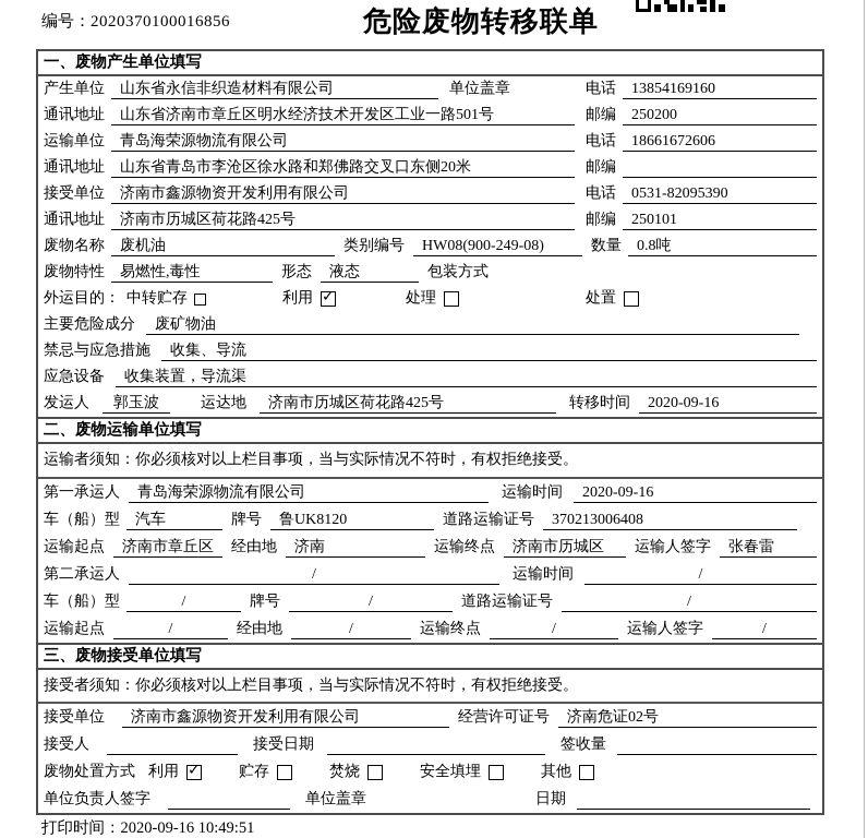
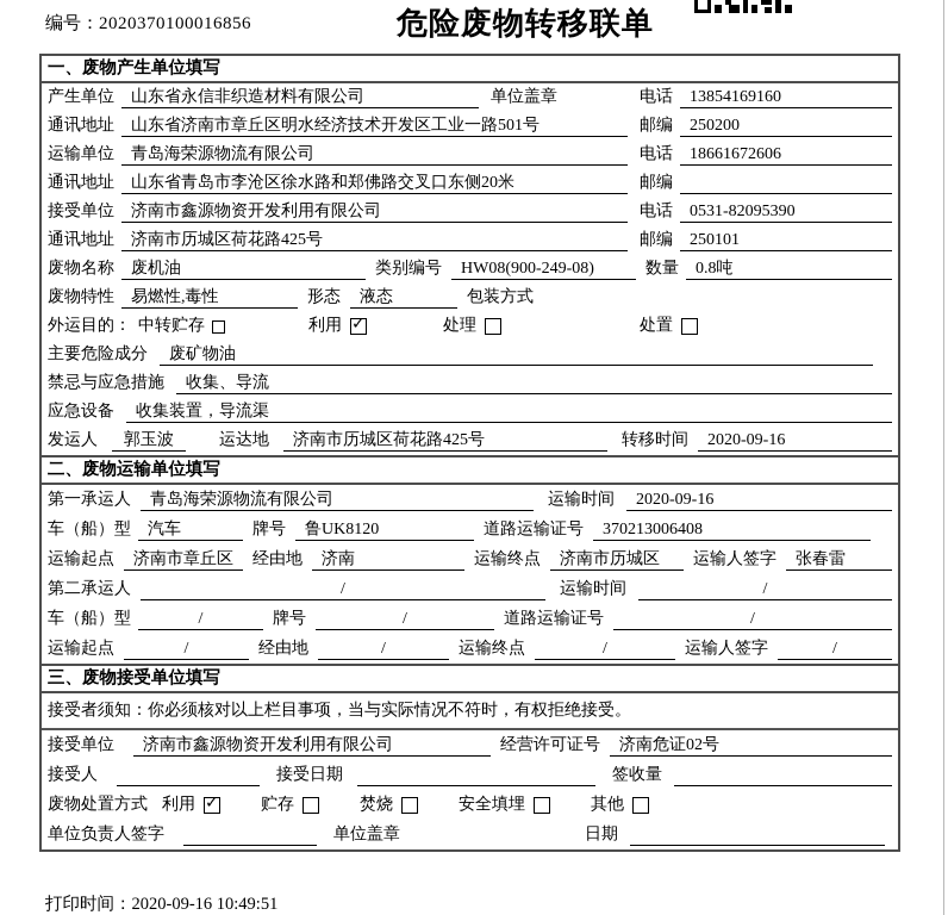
  编号：2020370100016856
  危险废物转移联单
  一、废物产生单位填写
  产生单位
  山东省永信非织造材料有限公司
  单位盖章
  电话
  13854169160
  通讯地址
  山东省济南市章丘区明水经济技术开发区工业一路501号
  邮编
  250200
  运输单位
  青岛海荣源物流有限公司
  电话
  18661672606
  通讯地址
  山东省青岛市李沧区徐水路和郑佛路交叉口东侧20米
  邮编
  接受单位
  济南市鑫源物资开发利用有限公司
  电话
  0531-82095390
  通讯地址
  济南市历城区荷花路425号
  邮编
  250101
  废物名称
  废机油
  类别编号
  HW08(900-249-08)
  数量
  0.8吨
  废物特性
  易燃性,毒性
  形态
  液态
  包装方式
  外运目的：
  中转贮存
  利用
  处理
  处置
  主要危险成分
  废矿物油
  禁忌与应急措施
  收集、导流
  应急设备
  收集装置，导流渠
  发运人
  郭玉波
  运达地
  济南市历城区荷花路425号
  转移时间
  2020-09-16
  二、废物运输单位填写
- 运输者须知：你必须核对以上栏目事项，当与实际情况不符时，有权拒绝接受。
  第一承运人
  青岛海荣源物流有限公司
  运输时间
  2020-09-16
  车（船）型
  汽车
  牌号
  鲁UK8120
  道路运输证号
  370213006408
  运输起点
  济南市章丘区
  经由地
  济南
  运输终点
  济南市历城区
  运输人签字
  张春雷
  第二承运人
  /
  运输时间
  /
  车（船）型
  /
  牌号
  /
  道路运输证号
  /
  运输起点
  /
  经由地
  /
  运输终点
  /
  运输人签字
  /
  三、废物接受单位填写
  接受者须知：你必须核对以上栏目事项，当与实际情况不符时，有权拒绝接受。
  接受单位
  济南市鑫源物资开发利用有限公司
  经营许可证号
  济南危证02号
  接受人
  接受日期
  签收量
  废物处置方式
  利用
  贮存
  焚烧
  安全填埋
  其他
  单位负责人签字
  单位盖章
  日期
  打印时间：2020-09-16 10:49:51
